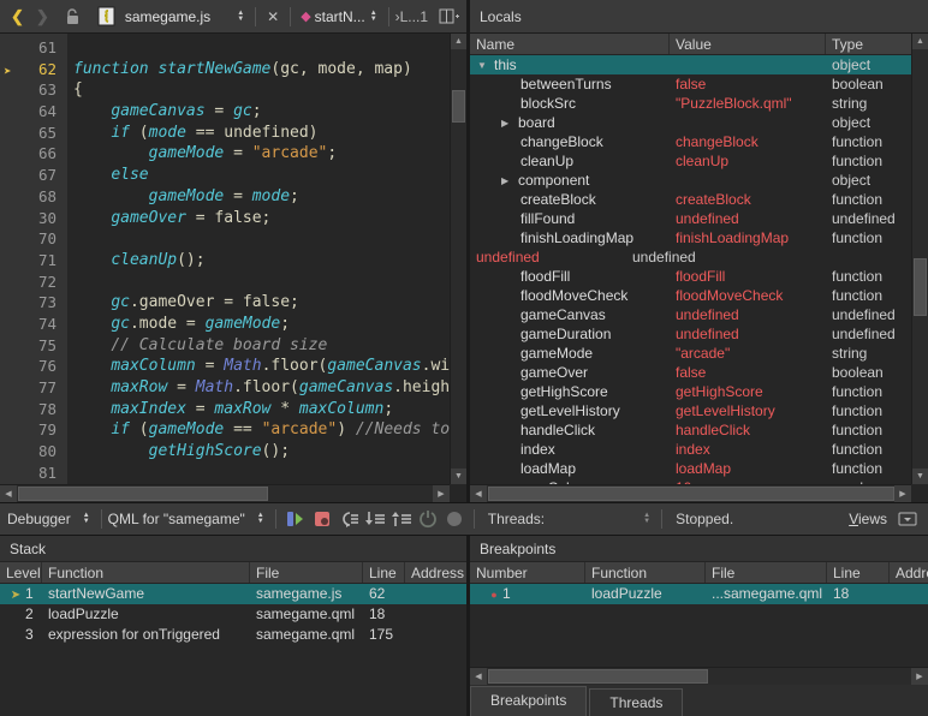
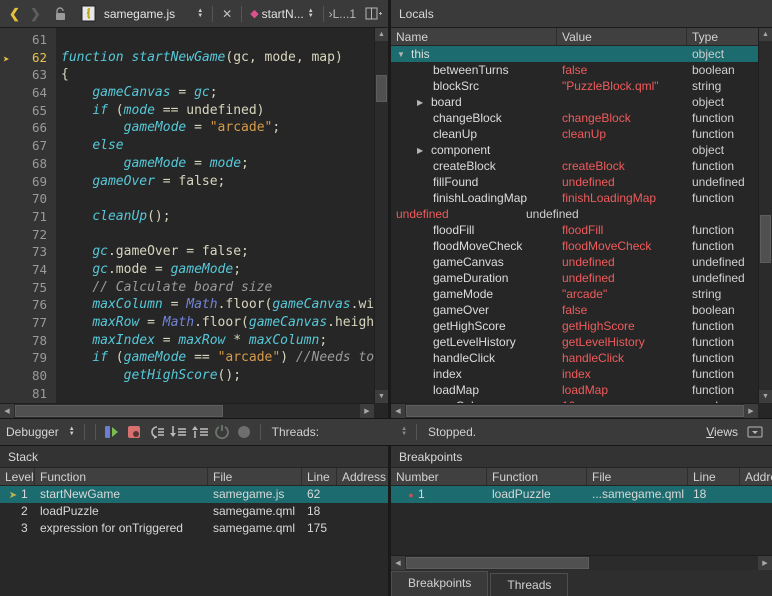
  ❮
  ❯
  samegame.js
  ✕
  ◆
  startN...
  ›L...1
  Locals
  Name
  Value
  Type
  ▼ this
  object
  betweenTurns
  false
  boolean
  blockSrc
  "PuzzleBlock.qml"
  string
  ▶ board
  object
  changeBlock
  changeBlock
  function
  cleanUp
  cleanUp
  function
  ▶ component
  object
  createBlock
  createBlock
  function
  fillFound
  undefined
  undefined
  finishLoadingMap
  finishLoadingMap
  function
  undefined
  undefined
  floodFill
  floodFill
  function
  floodMoveCheck
  floodMoveCheck
  function
  gameCanvas
  undefined
  undefined
  gameDuration
  undefined
  undefined
  gameMode
  "arcade"
  string
  gameOver
  false
  boolean
  getHighScore
  getHighScore
  function
  getLevelHistory
  getLevelHistory
  function
  handleClick
  handleClick
  function
  index
  index
  function
  loadMap
  loadMap
  function
  61
  ➤
  62
  63
  64
  65
  66
  67
  68
- 30
+ 69
  70
  71
  72
  73
  74
  75
  76
  77
  78
  79
  80
  81
  function startNewGame(gc, mode, map)
  {
  gameCanvas = gc;
  if (mode == undefined)
  gameMode = "arcade";
  else
  gameMode = mode;
  gameOver = false;
  cleanUp();
  gc.gameOver = false;
  gc.mode = gameMode;
  // Calculate board size
  maxColumn = Math.floor(gameCanvas.wi
  maxRow = Math.floor(gameCanvas.heigh
  maxIndex = maxRow * maxColumn;
  if (gameMode == "arcade") //Needs to
  getHighScore();
  Debugger
- QML for "samegame"
  Threads:
  Stopped.
  Views
  Stack
  Level
  Function
  File
  Line
  Address
  ➤ 1
  startNewGame
  samegame.js
  62
  2
  loadPuzzle
  samegame.qml
  18
  3
  expression for onTriggered
  samegame.qml
  175
  Breakpoints
  Number
  Function
  File
  Line
  ● 1
  loadPuzzle
  ...samegame.qml
  18
  Breakpoints
  Threads
